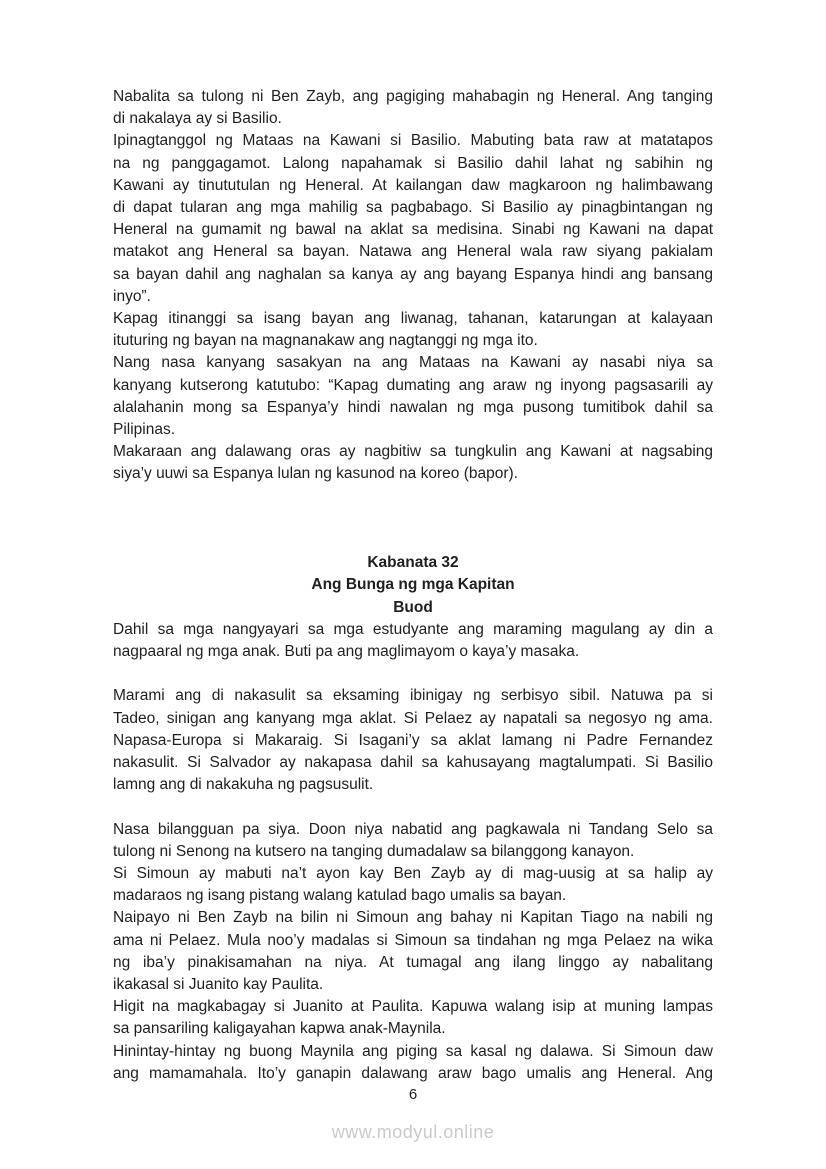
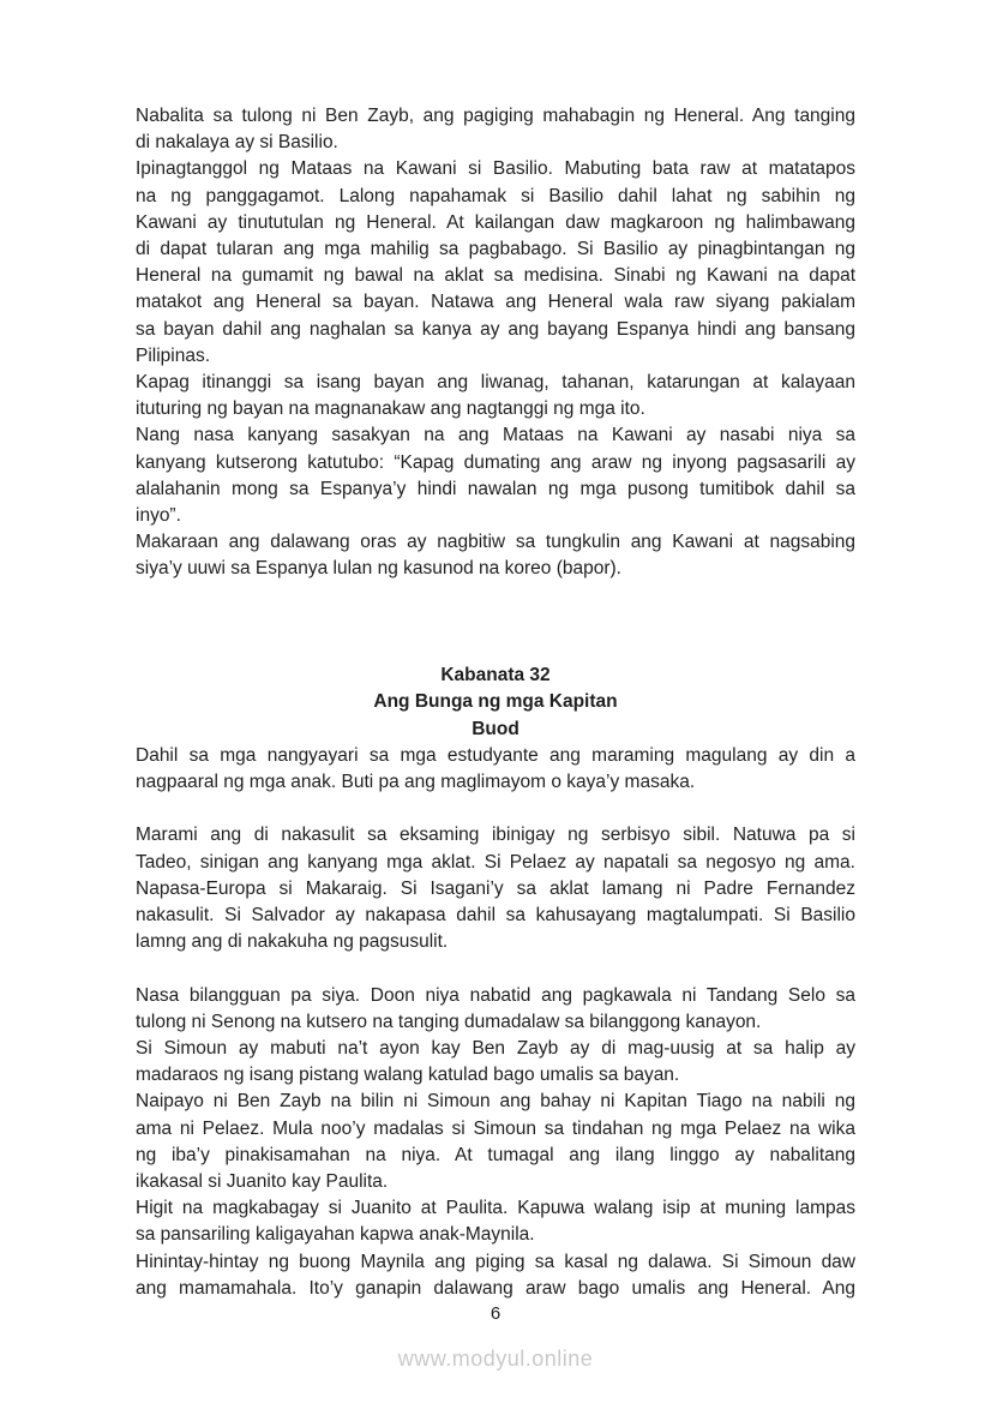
  Nabalita sa tulong ni Ben Zayb, ang pagiging mahabagin ng Heneral. Ang tanging
  di nakalaya ay si Basilio.
  Ipinagtanggol ng Mataas na Kawani si Basilio. Mabuting bata raw at matatapos
  na ng panggagamot. Lalong napahamak si Basilio dahil lahat ng sabihin ng
  Kawani ay tinututulan ng Heneral. At kailangan daw magkaroon ng halimbawang
  di dapat tularan ang mga mahilig sa pagbabago. Si Basilio ay pinagbintangan ng
  Heneral na gumamit ng bawal na aklat sa medisina. Sinabi ng Kawani na dapat
  matakot ang Heneral sa bayan. Natawa ang Heneral wala raw siyang pakialam
  sa bayan dahil ang naghalan sa kanya ay ang bayang Espanya hindi ang bansang
- inyo”.
+ Pilipinas.
  Kapag itinanggi sa isang bayan ang liwanag, tahanan, katarungan at kalayaan
  ituturing ng bayan na magnanakaw ang nagtanggi ng mga ito.
  Nang nasa kanyang sasakyan na ang Mataas na Kawani ay nasabi niya sa
  kanyang kutserong katutubo: “Kapag dumating ang araw ng inyong pagsasarili ay
  alalahanin mong sa Espanya’y hindi nawalan ng mga pusong tumitibok dahil sa
- Pilipinas.
+ inyo”.
  Makaraan ang dalawang oras ay nagbitiw sa tungkulin ang Kawani at nagsabing
  siya’y uuwi sa Espanya lulan ng kasunod na koreo (bapor).
  Kabanata 32
  Ang Bunga ng mga Kapitan
  Buod
  Dahil sa mga nangyayari sa mga estudyante ang maraming magulang ay din a
  nagpaaral ng mga anak. Buti pa ang maglimayom o kaya’y masaka.
  Marami ang di nakasulit sa eksaming ibinigay ng serbisyo sibil. Natuwa pa si
  Tadeo, sinigan ang kanyang mga aklat. Si Pelaez ay napatali sa negosyo ng ama.
  Napasa-Europa si Makaraig. Si Isagani’y sa aklat lamang ni Padre Fernandez
  nakasulit. Si Salvador ay nakapasa dahil sa kahusayang magtalumpati. Si Basilio
  lamng ang di nakakuha ng pagsusulit.
  Nasa bilangguan pa siya. Doon niya nabatid ang pagkawala ni Tandang Selo sa
  tulong ni Senong na kutsero na tanging dumadalaw sa bilanggong kanayon.
  Si Simoun ay mabuti na’t ayon kay Ben Zayb ay di mag-uusig at sa halip ay
  madaraos ng isang pistang walang katulad bago umalis sa bayan.
  Naipayo ni Ben Zayb na bilin ni Simoun ang bahay ni Kapitan Tiago na nabili ng
  ama ni Pelaez. Mula noo’y madalas si Simoun sa tindahan ng mga Pelaez na wika
  ng iba’y pinakisamahan na niya. At tumagal ang ilang linggo ay nabalitang
  ikakasal si Juanito kay Paulita.
  Higit na magkabagay si Juanito at Paulita. Kapuwa walang isip at muning lampas
  sa pansariling kaligayahan kapwa anak-Maynila.
  Hinintay-hintay ng buong Maynila ang piging sa kasal ng dalawa. Si Simoun daw
  ang mamamahala. Ito’y ganapin dalawang araw bago umalis ang Heneral. Ang
  6
  www.modyul.online
